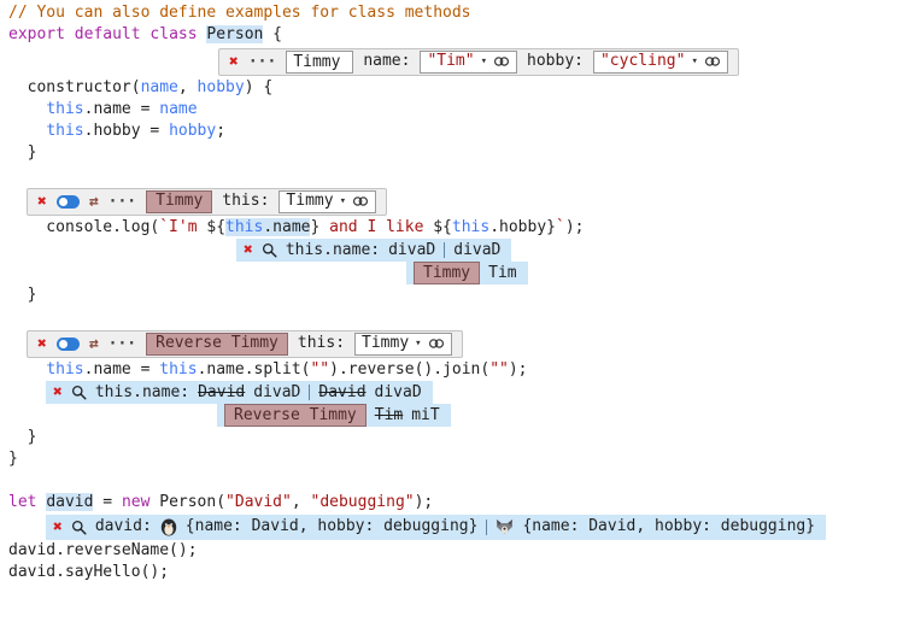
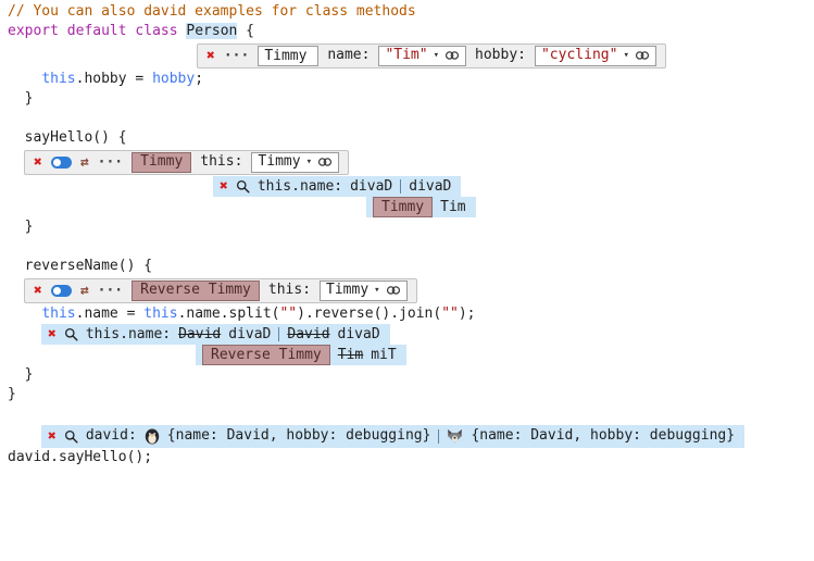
- // You can also define examples for class methods
+ // You can also david examples for class methods
  export default class Person {
  ✖
  ···
  Timmy
  name:
  "Tim"
  ▾
  hobby:
  "cycling"
  ▾
- constructor(name, hobby) {
- this.name = name
  this.hobby = hobby;
  }
+ sayHello() {
  ✖
  ⇄
  ···
  Timmy
  this:
  Timmy
  ▾
- console.log(`I'm ${this.name} and I like ${this.hobby}`);
  ✖
  this.name:
  divaD
  divaD
  Timmy
  Tim
  }
+ reverseName() {
  ✖
  ⇄
  ···
  Reverse Timmy
  this:
  Timmy
  ▾
  this.name = this.name.split("").reverse().join("");
  ✖
  this.name:
  David
  divaD
  David
  divaD
  Reverse Timmy
  Tim
  miT
  }
  }
- let david = new Person("David", "debugging");
  ✖
  david:
  {name: David, hobby: debugging}
  {name: David, hobby: debugging}
- david.reverseName();
  david.sayHello();
